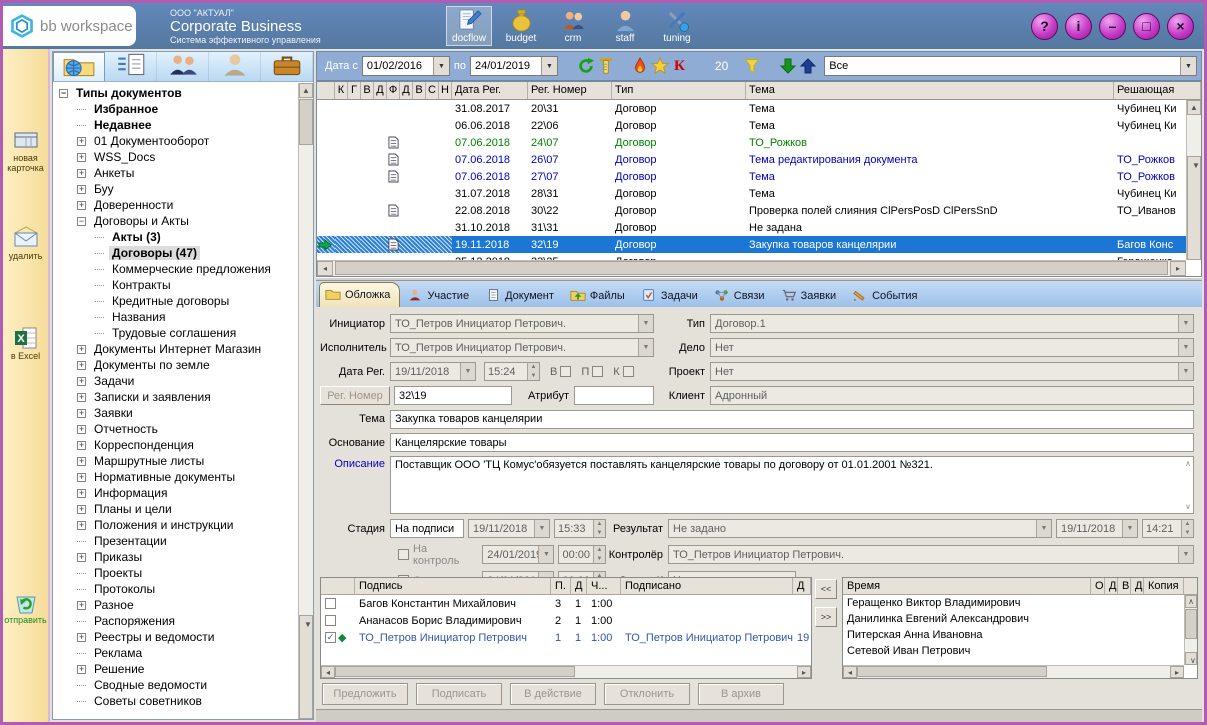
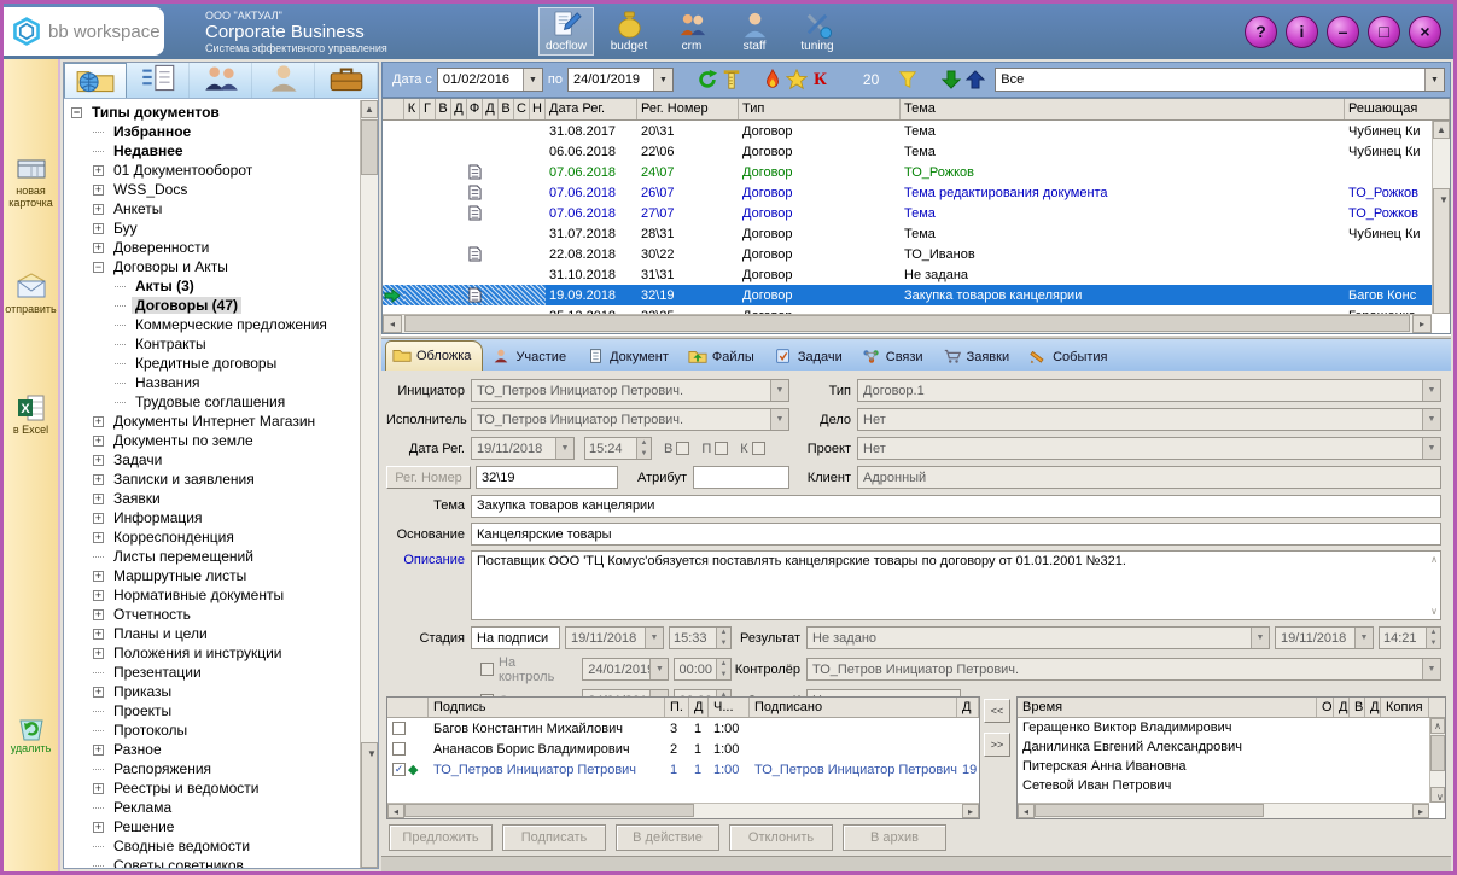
  bb workspace
  ООО "АКТУАЛ"
  Corporate Business
  Система эффективного управления
  docflow
  budget
  crm
  staff
  tuning
  ?
  i
  –
  □
  ×
  новая карточка
- удалить
+ отправить
  X
  в Excel
- отправить
+ удалить
  −
  Типы документов
  Избранное
  Недавнее
  +
  01 Документооборот
  +
  WSS_Docs
  +
  Анкеты
  +
  Буу
  +
  Доверенности
  −
  Договоры и Акты
  Акты (3)
  Договоры (47)
  Коммерческие предложения
  Контракты
  Кредитные договоры
  Названия
  Трудовые соглашения
  +
  Документы Интернет Магазин
  +
  Документы по земле
  +
  Задачи
  +
  Записки и заявления
  +
  Заявки
  +
- Отчетность
+ Информация
  +
  Корреспонденция
+ Листы перемещений
  +
  Маршрутные листы
  +
  Нормативные документы
  +
- Информация
+ Отчетность
  +
  Планы и цели
  +
  Положения и инструкции
  Презентации
  +
  Приказы
  Проекты
  Протоколы
  +
  Разное
  Распоряжения
  +
  Реестры и ведомости
  Реклама
  +
  Решение
  Сводные ведомости
  Советы советников
  ▲
  ▼
  Дата с
  01/02/2016
  по
  24/01/2019
  К
  20
  Все
  К
  Г
  В
  Д
  Ф
  Д
  В
  С
  Н
  Дата Рег.
  Рег. Номер
  Тип
  Тема
  Решающая
  31.08.2017
  20\31
  Договор
  Тема
  Чубинец Ки
  06.06.2018
  22\06
  Договор
  Тема
  Чубинец Ки
  07.06.2018
  24\07
  Договор
  ТО_Рожков
  07.06.2018
  26\07
  Договор
  Тема редактирования документа
  ТО_Рожков
  07.06.2018
  27\07
  Договор
  Тема
  ТО_Рожков
  31.07.2018
  28\31
  Договор
  Тема
  Чубинец Ки
  22.08.2018
  30\22
  Договор
- Проверка полей слияния ClPersPosD ClPersSnD
  ТО_Иванов
  31.10.2018
  31\31
  Договор
  Не задана
- 19.11.2018
+ 19.09.2018
  32\19
  Договор
  Закупка товаров канцелярии
  Багов Конс
  ▲
  ▼
  ◂
  ▸
  Обложка
  Участие
  Документ
  Файлы
  Задачи
  Связи
  Заявки
  События
  Инициатор
  ТО_Петров Инициатор Петрович.
  Тип
  Договор.1
  Исполнитель
  ТО_Петров Инициатор Петрович.
  Дело
  Нет
  Дата Рег.
  19/11/2018
  15:24
  В
  П
  К
  Проект
  Нет
  Рег. Номер
  32\19
  Атрибут
  Клиент
  Адронный
  Тема
  Закупка товаров канцелярии
  Основание
  Канцелярские товары
  Описание
  Поставщик ООО 'ТЦ Комус'обязуется поставлять канцелярские товары по договору от 01.01.2001 №321.
  ∧
  ∨
  Стадия
  На подписи
  19/11/2018
  15:33
  Результат
  Не задано
  19/11/2018
  14:21
  На контроль
  24/01/201
  00:00
  Контролёр
  ТО_Петров Инициатор Петрович.
  Подпись
  П.
  Д
  Ч...
  Подписано
  Д
  Багов Константин Михайлович
  3
  1
  1:00
  Ананасов Борис Владимирович
  2
  1
  1:00
  ✓
  ◆
  ТО_Петров Инициатор Петрович
  1
  1
  1:00
  ТО_Петров Инициатор Петрович
  19
  ◂
  ▸
  <<
  >>
  Время
  О
  Д
  В
  Д
  Копия
  Геращенко Виктор Владимирович
  Данилинка Евгений Александрович
  Питерская Анна Ивановна
  Сетевой Иван Петрович
  ∧
  ∨
  ◂
  ▸
  Предложить
  Подписать
  В действие
  Отклонить
  В архив
